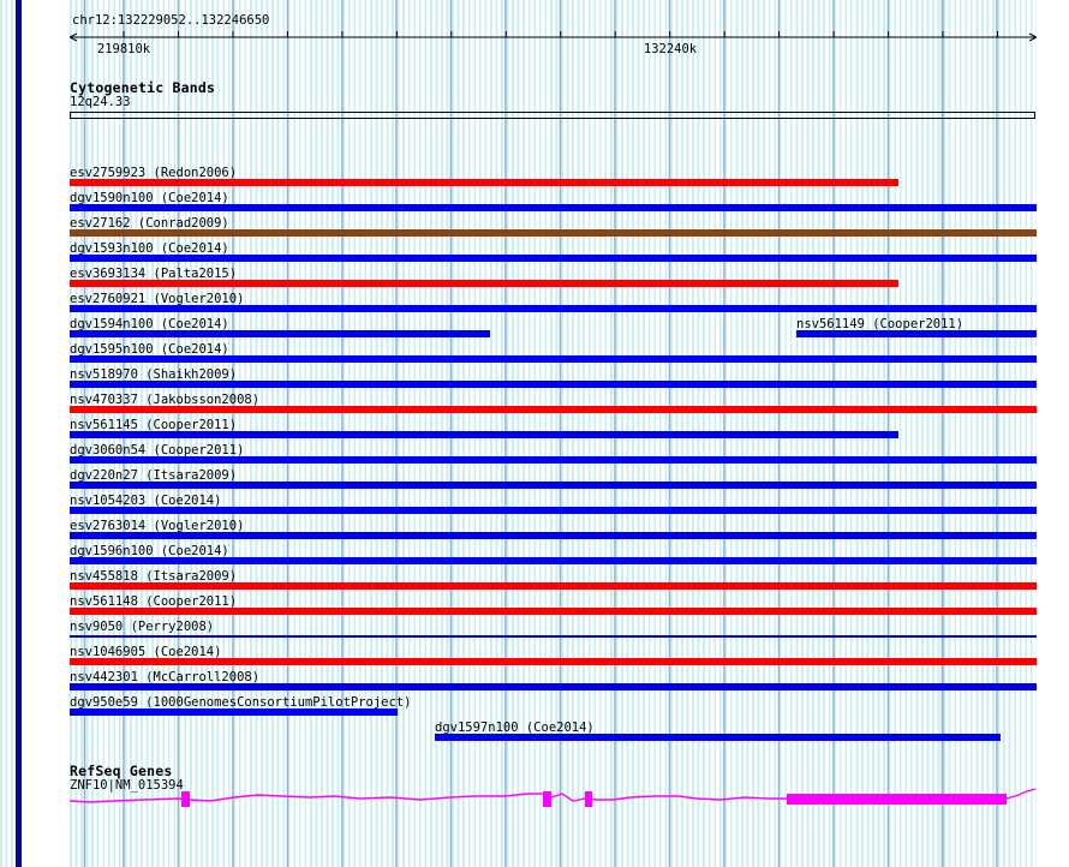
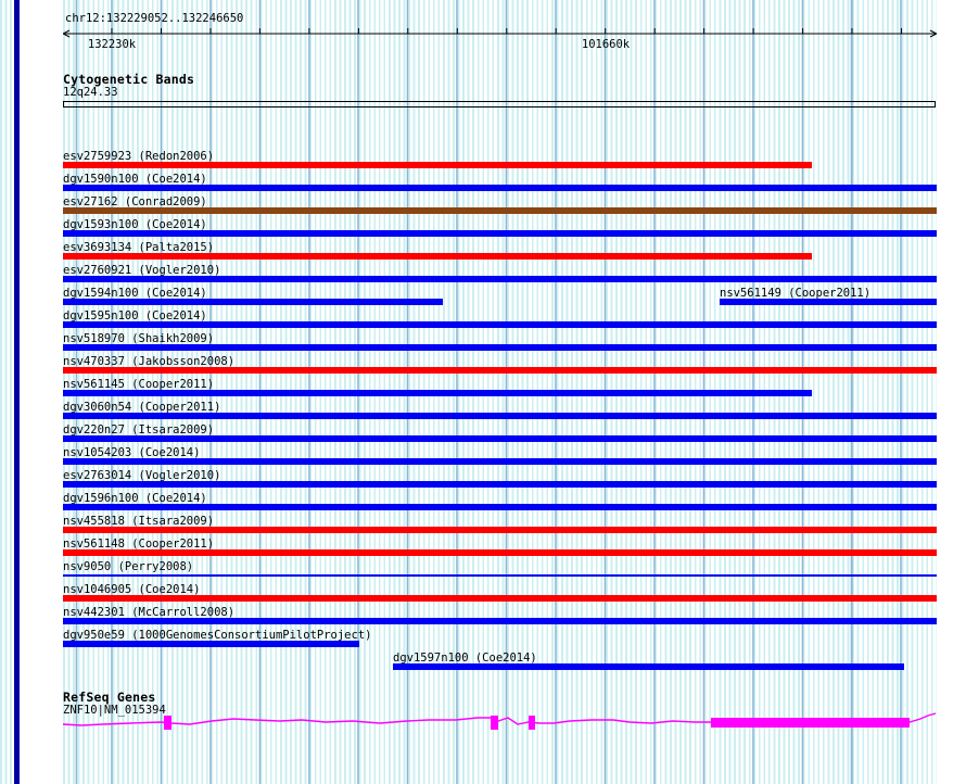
  chr12:132229052..132246650
- 219810k
+ 132230k
- 132240k
+ 101660k
  Cytogenetic Bands
  12q24.33
  esv2759923 (Redon2006)
  dgv1590n100 (Coe2014)
  esv27162 (Conrad2009)
  dgv1593n100 (Coe2014)
  esv3693134 (Palta2015)
  esv2760921 (Vogler2010)
  dgv1594n100 (Coe2014)
  nsv561149 (Cooper2011)
  dgv1595n100 (Coe2014)
  nsv518970 (Shaikh2009)
  nsv470337 (Jakobsson2008)
  nsv561145 (Cooper2011)
  dgv3060n54 (Cooper2011)
  dgv220n27 (Itsara2009)
  nsv1054203 (Coe2014)
  esv2763014 (Vogler2010)
  dgv1596n100 (Coe2014)
  nsv455818 (Itsara2009)
  nsv561148 (Cooper2011)
  nsv9050 (Perry2008)
  nsv1046905 (Coe2014)
  nsv442301 (McCarroll2008)
  dgv950e59 (1000GenomesConsortiumPilotProject)
  dgv1597n100 (Coe2014)
  RefSeq Genes
  ZNF10|NM_015394
